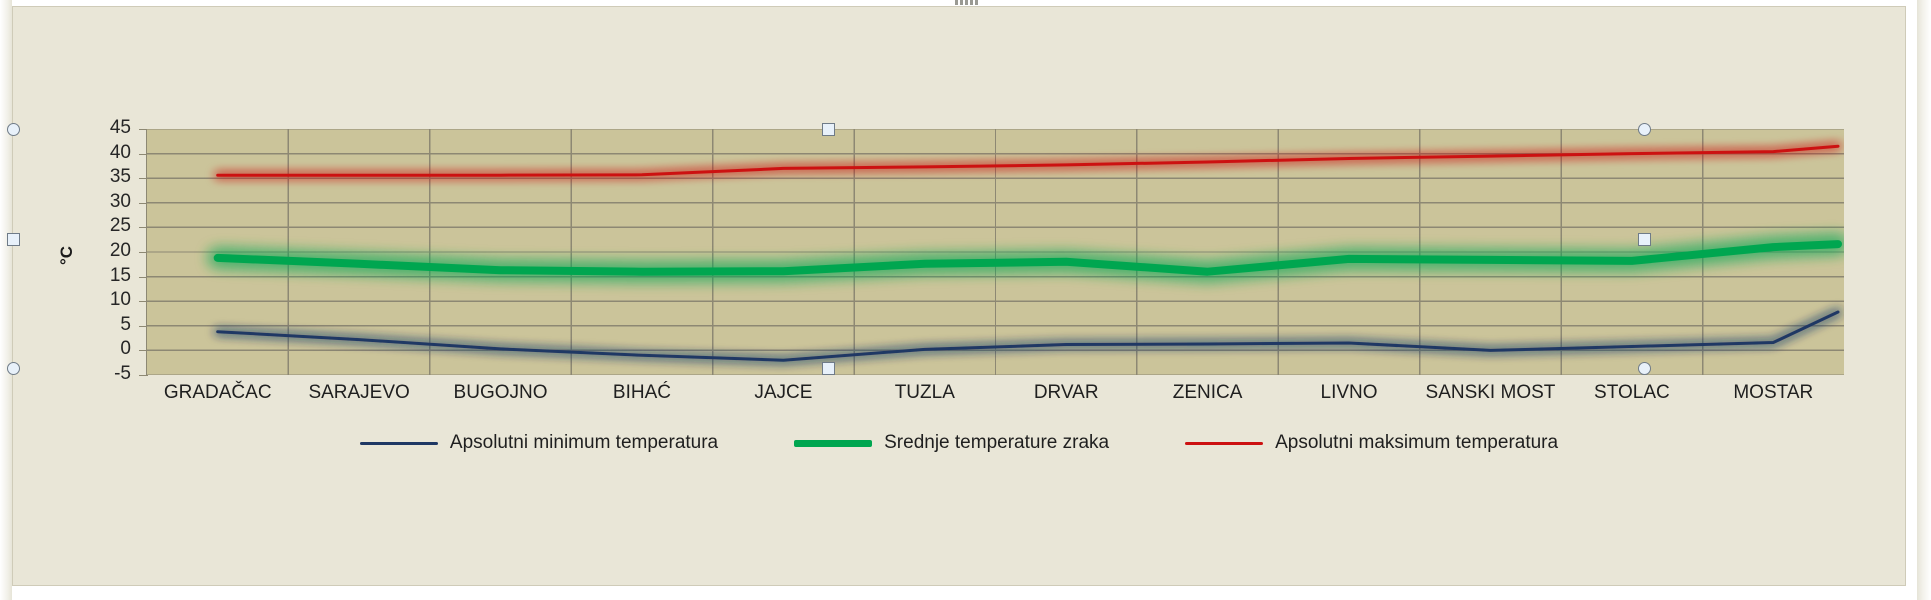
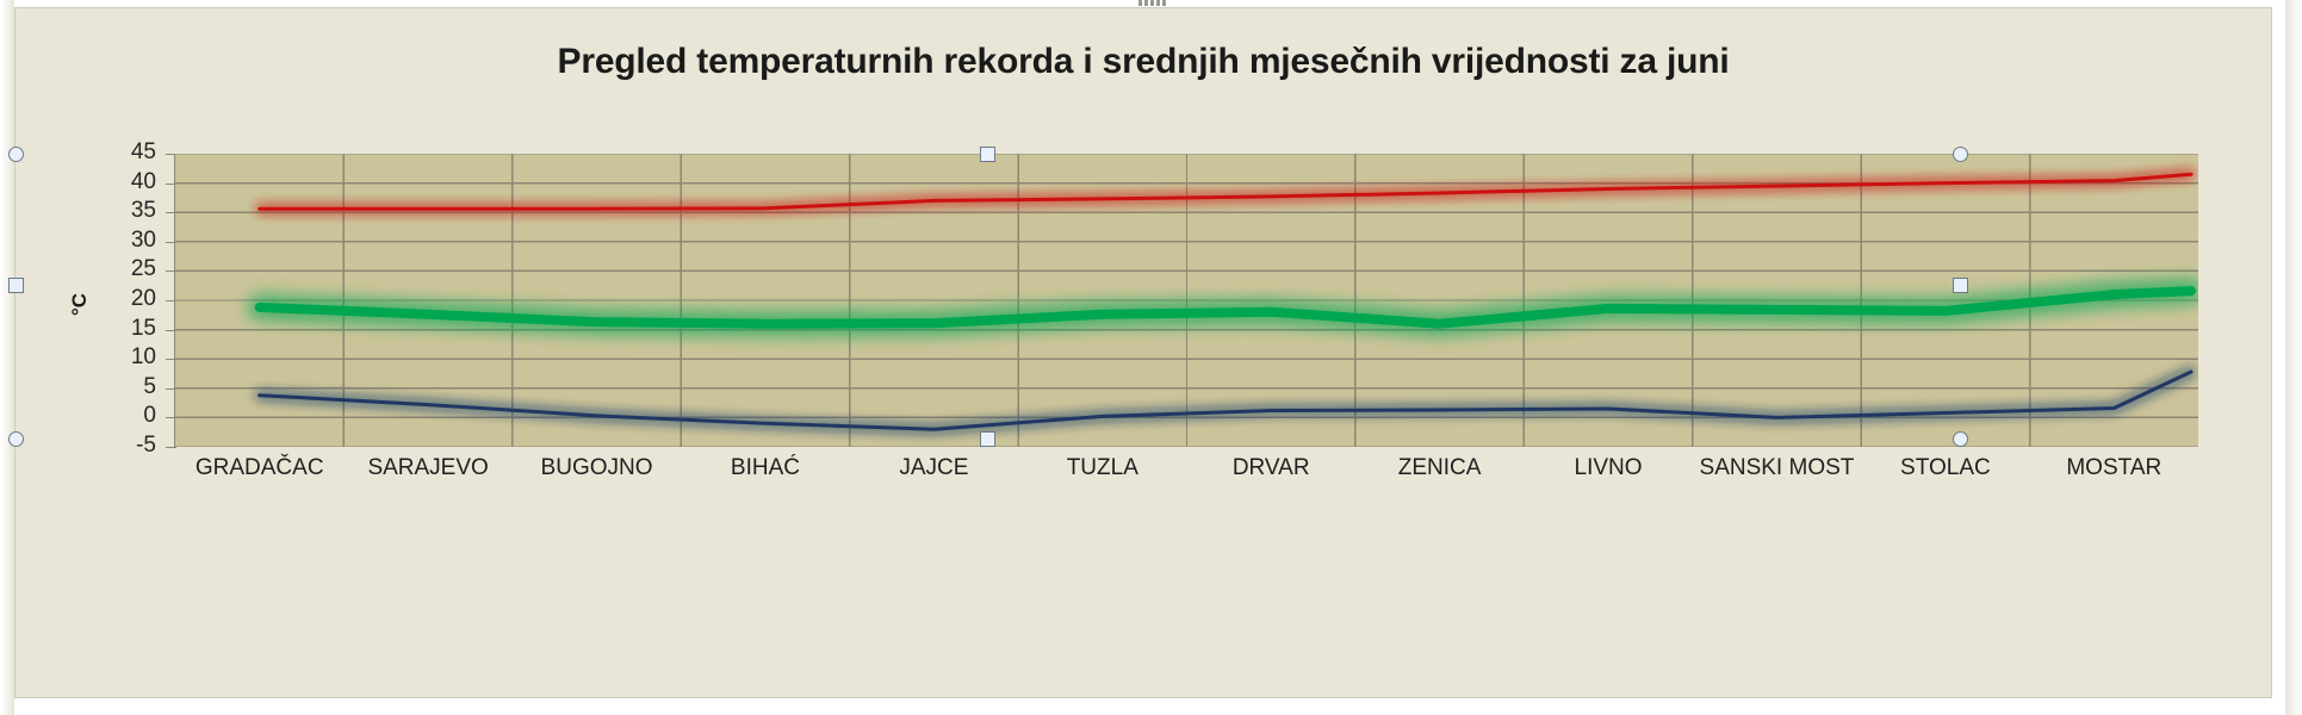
+ Pregled temperaturnih rekorda i srednjih mjesečnih vrijednosti za juni
  45
  40
  35
  30
  25
  20
  15
  10
  5
  0
  -5
  GRADAČAC
  SARAJEVO
  BUGOJNO
  BIHAĆ
  JAJCE
  TUZLA
  DRVAR
  ZENICA
  LIVNO
  SANSKI MOST
  STOLAC
  MOSTAR
- Apsolutni minimum temperatura
- Srednje temperature zraka
- Apsolutni maksimum temperatura
